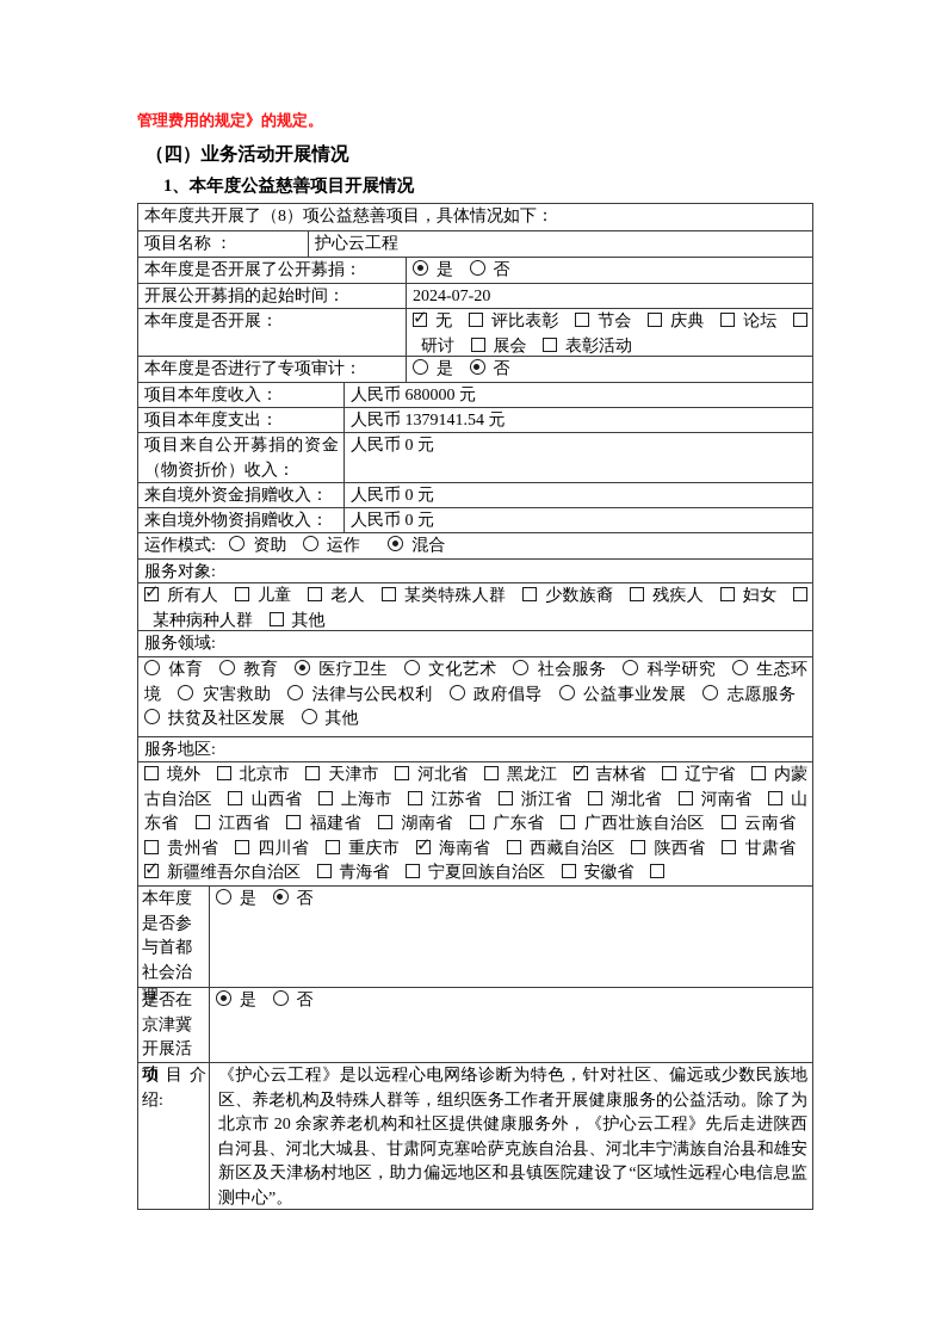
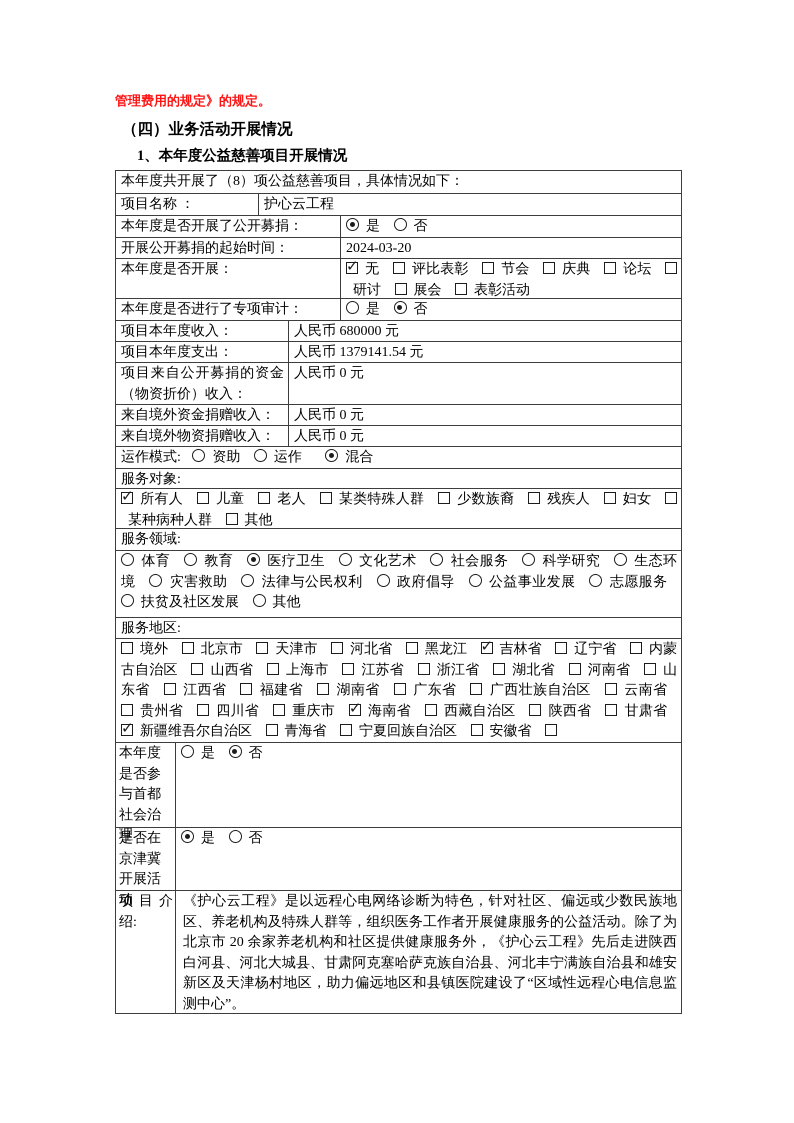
  管理费用的规定》的规定。
  （四）业务活动开展情况
  1、本年度公益慈善项目开展情况
  本年度共开展了（8）项公益慈善项目，具体情况如下：
  项目名称 ：
  护心云工程
  本年度是否开展了公开募捐：
  是 否
  开展公开募捐的起始时间：
- 2024-07-20
+ 2024-03-20
  本年度是否开展：
  无 评比表彰 节会 庆典 论坛 研讨 展会 表彰活动
  本年度是否进行了专项审计：
  是 否
  项目本年度收入：
  人民币 680000 元
  项目本年度支出：
  人民币 1379141.54 元
  项目来自公开募捐的资金（物资折价）收入：
  人民币 0 元
  来自境外资金捐赠收入：
  人民币 0 元
  来自境外物资捐赠收入：
  人民币 0 元
  运作模式: 资助 运作 混合
  服务对象:
  所有人 儿童 老人 某类特殊人群 少数族裔 残疾人 妇女 某种病种人群 其他
  服务领域:
  体育 教育 医疗卫生 文化艺术 社会服务 科学研究 生态环境 灾害救助 法律与公民权利 政府倡导 公益事业发展 志愿服务 扶贫及社区发展 其他
  服务地区:
  境外 北京市 天津市 河北省 黑龙江 吉林省 辽宁省 内蒙古自治区 山西省 上海市 江苏省 浙江省 湖北省 河南省 山东省 江西省 福建省 湖南省 广东省 广西壮族自治区 云南省 贵州省 四川省 重庆市 海南省 西藏自治区 陕西省 甘肃省 新疆维吾尔自治区 青海省 宁夏回族自治区 安徽省
  本年度是否参与首都社会治理
  是 否
  是否在京津冀开展活动
  是 否
  项目介绍:
  《护心云工程》是以远程心电网络诊断为特色，针对社区、偏远或少数民族地区、养老机构及特殊人群等，组织医务工作者开展健康服务的公益活动。除了为北京市 20 余家养老机构和社区提供健康服务外，《护心云工程》先后走进陕西白河县、河北大城县、甘肃阿克塞哈萨克族自治县、河北丰宁满族自治县和雄安新区及天津杨村地区，助力偏远地区和县镇医院建设了“区域性远程心电信息监测中心”。
